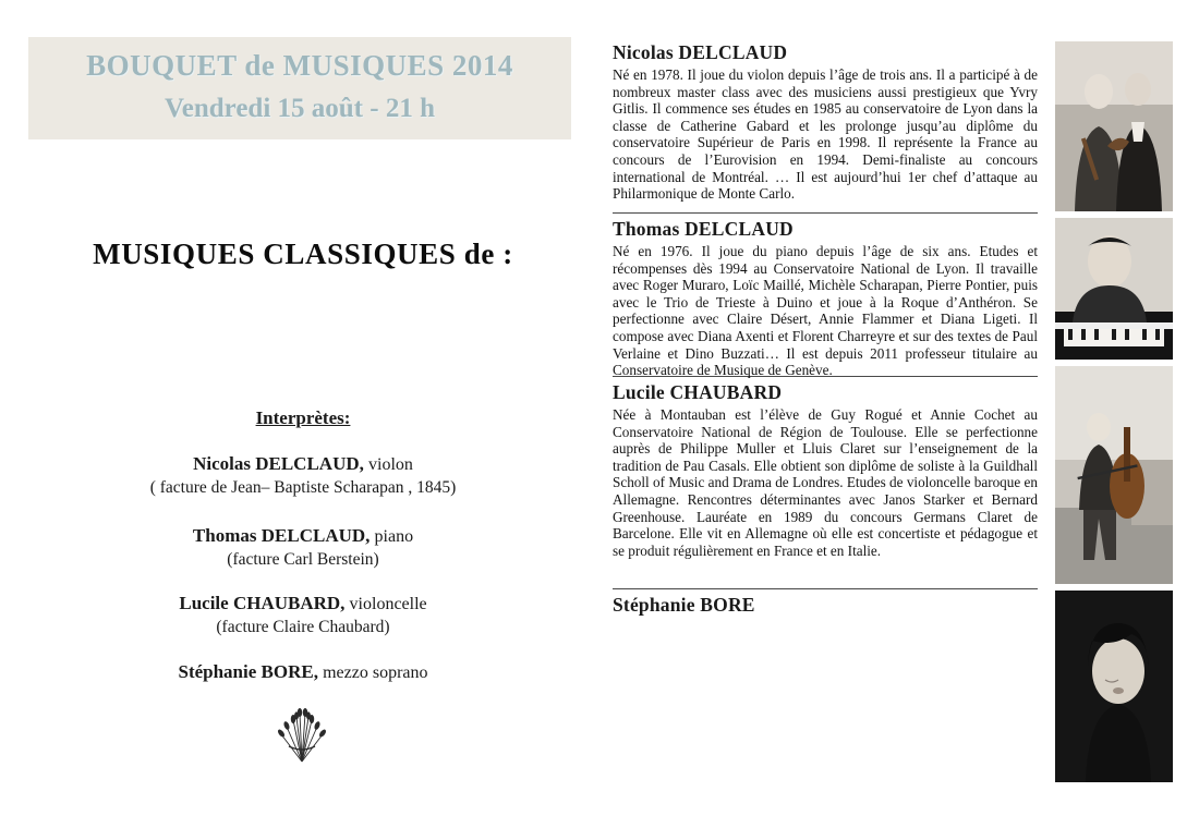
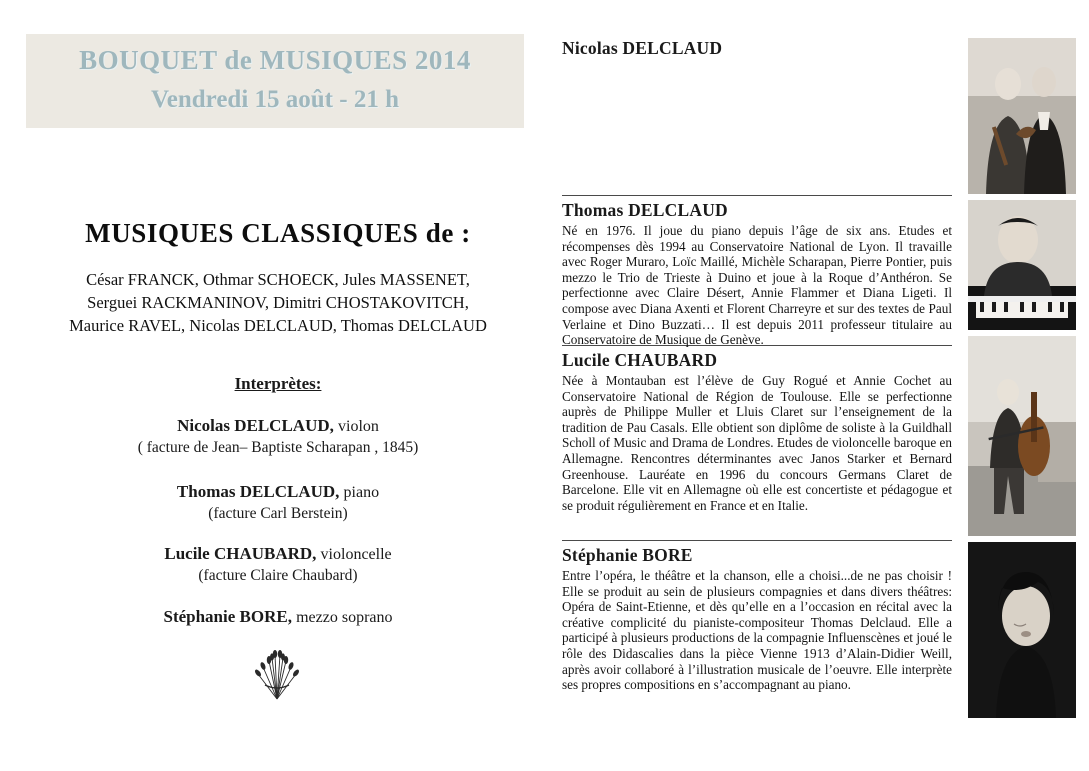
  BOUQUET de MUSIQUES 2014
  Vendredi 15 août - 21 h
  MUSIQUES CLASSIQUES de :
+ César FRANCK, Othmar SCHOECK, Jules MASSENET,
+ Serguei RACKMANINOV, Dimitri CHOSTAKOVITCH,
+ Maurice RAVEL, Nicolas DELCLAUD, Thomas DELCLAUD
  Interprètes:
  Nicolas DELCLAUD, violon
  ( facture de Jean– Baptiste Scharapan , 1845)
  Thomas DELCLAUD, piano
  (facture Carl Berstein)
  Lucile CHAUBARD, violoncelle
  (facture Claire Chaubard)
  Stéphanie BORE, mezzo soprano
  Nicolas DELCLAUD
- Né en 1978. Il joue du violon depuis l’âge de trois ans. Il a participé à de nombreux master class avec des musiciens aussi prestigieux que Yvry Gitlis. Il commence ses études en 1985 au conservatoire de Lyon dans la classe de Catherine Gabard et les prolonge jusqu’au diplôme du conservatoire Supérieur de Paris en 1998. Il représente la France au concours de l’Eurovision en 1994. Demi-finaliste au concours international de Montréal. … Il est aujourd’hui 1er chef d’attaque au Philarmonique de Monte Carlo.
  Thomas DELCLAUD
- Né en 1976. Il joue du piano depuis l’âge de six ans. Etudes et récompenses dès 1994 au Conservatoire National de Lyon. Il travaille avec Roger Muraro, Loïc Maillé, Michèle Scharapan, Pierre Pontier, puis avec le Trio de Trieste à Duino et joue à la Roque d’Anthéron. Se perfectionne avec Claire Désert, Annie Flammer et Diana Ligeti. Il compose avec Diana Axenti et Florent Charreyre et sur des textes de Paul Verlaine et Dino Buzzati… Il est depuis 2011 professeur titulaire au Conservatoire de Musique de Genève.
+ Né en 1976. Il joue du piano depuis l’âge de six ans. Etudes et récompenses dès 1994 au Conservatoire National de Lyon. Il travaille avec Roger Muraro, Loïc Maillé, Michèle Scharapan, Pierre Pontier, puis mezzo le Trio de Trieste à Duino et joue à la Roque d’Anthéron. Se perfectionne avec Claire Désert, Annie Flammer et Diana Ligeti. Il compose avec Diana Axenti et Florent Charreyre et sur des textes de Paul Verlaine et Dino Buzzati… Il est depuis 2011 professeur titulaire au Conservatoire de Musique de Genève.
  Lucile CHAUBARD
- Née à Montauban est l’élève de Guy Rogué et Annie Cochet au Conservatoire National de Région de Toulouse. Elle se perfectionne auprès de Philippe Muller et Lluis Claret sur l’enseignement de la tradition de Pau Casals. Elle obtient son diplôme de soliste à la Guildhall Scholl of Music and Drama de Londres. Etudes de violoncelle baroque en Allemagne. Rencontres déterminantes avec Janos Starker et Bernard Greenhouse. Lauréate en 1989 du concours Germans Claret de Barcelone. Elle vit en Allemagne où elle est concertiste et pédagogue et se produit régulièrement en France et en Italie.
+ Née à Montauban est l’élève de Guy Rogué et Annie Cochet au Conservatoire National de Région de Toulouse. Elle se perfectionne auprès de Philippe Muller et Lluis Claret sur l’enseignement de la tradition de Pau Casals. Elle obtient son diplôme de soliste à la Guildhall Scholl of Music and Drama de Londres. Etudes de violoncelle baroque en Allemagne. Rencontres déterminantes avec Janos Starker et Bernard Greenhouse. Lauréate en 1996 du concours Germans Claret de Barcelone. Elle vit en Allemagne où elle est concertiste et pédagogue et se produit régulièrement en France et en Italie.
  Stéphanie BORE
+ Entre l’opéra, le théâtre et la chanson, elle a choisi...de ne pas choisir ! Elle se produit au sein de plusieurs compagnies et dans divers théâtres: Opéra de Saint-Etienne, et dès qu’elle en a l’occasion en récital avec la créative complicité du pianiste-compositeur Thomas Delclaud. Elle a participé à plusieurs productions de la compagnie Influenscènes et joué le rôle des Didascalies dans la pièce Vienne 1913 d’Alain-Didier Weill, après avoir collaboré à l’illustration musicale de l’oeuvre. Elle interprète ses propres compositions en s’accompagnant au piano.
